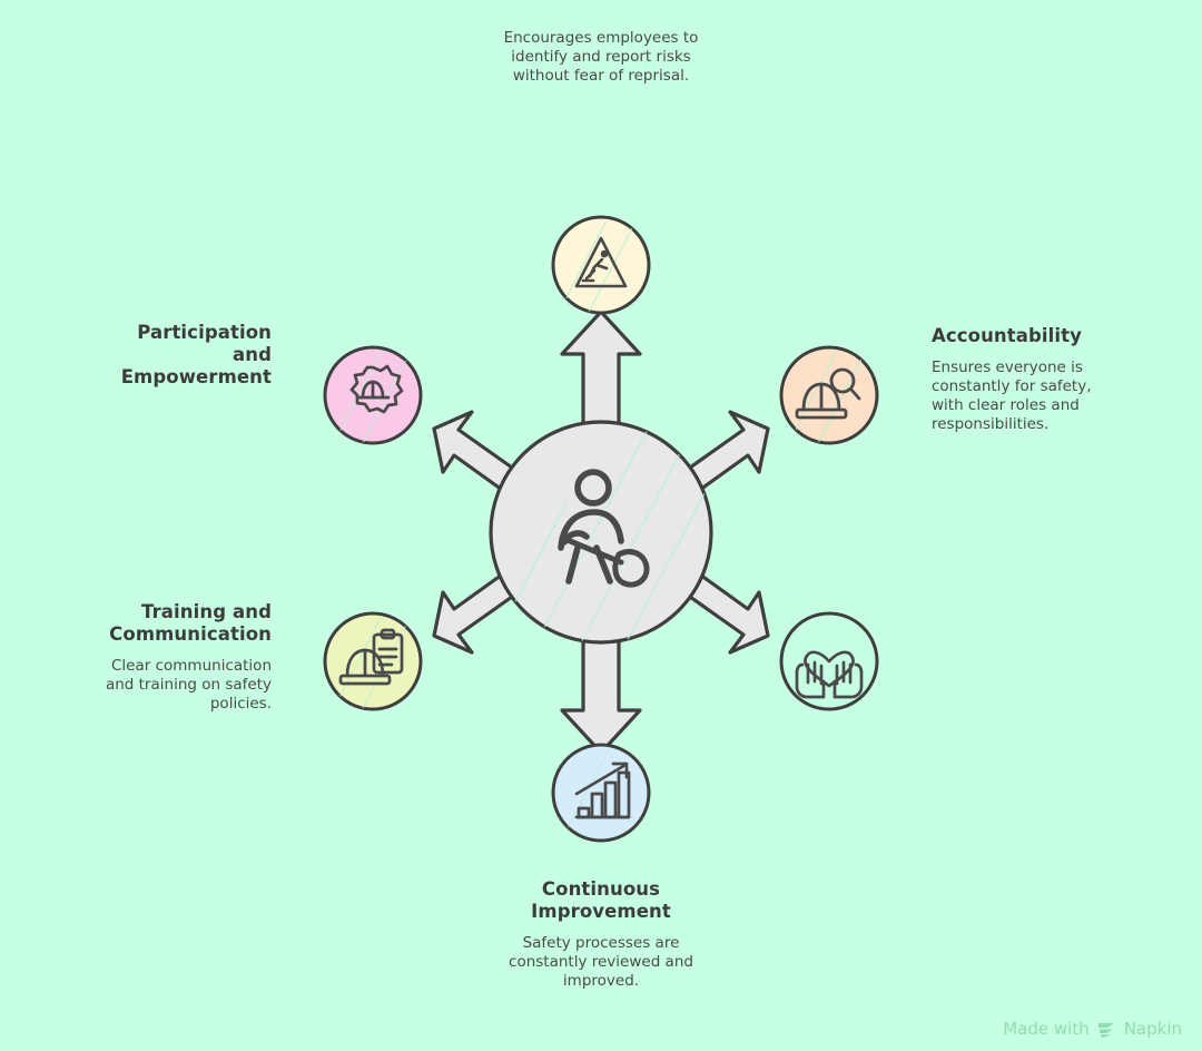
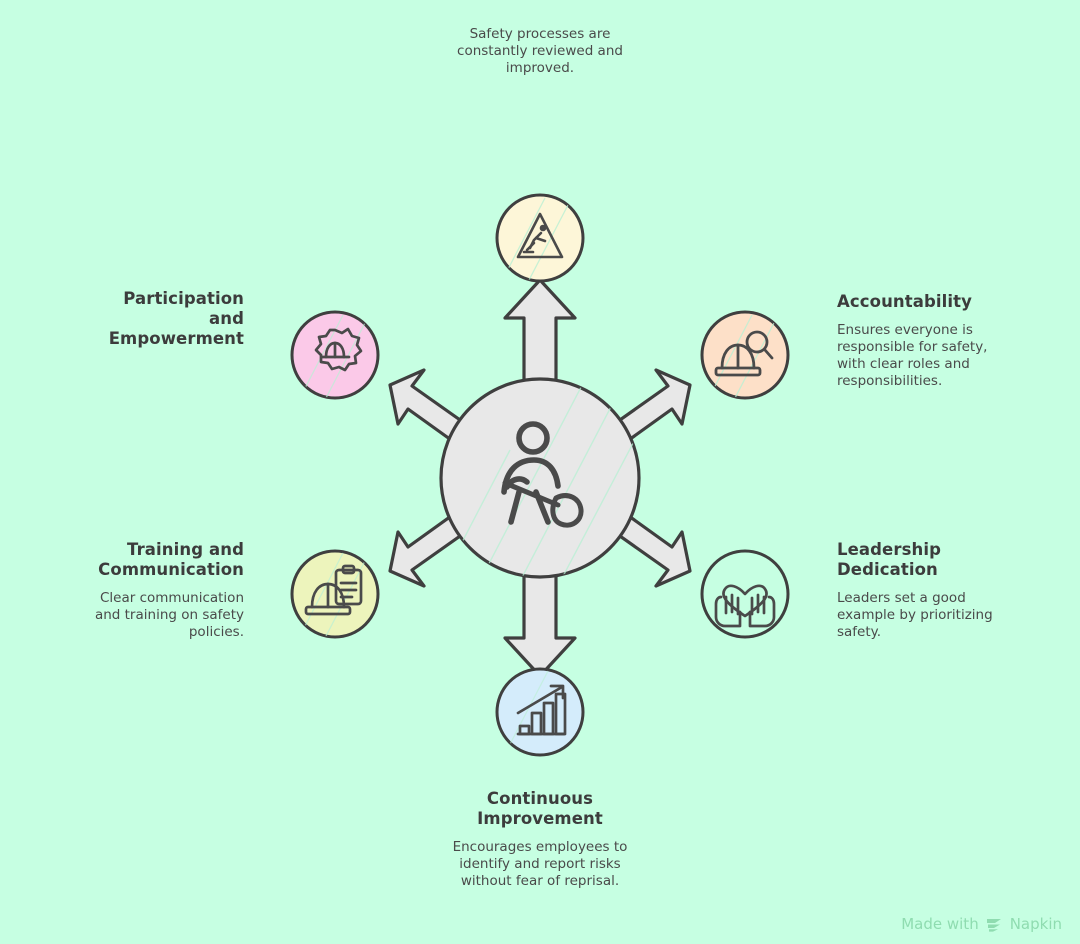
- Encourages employees to identify and report risks without fear of reprisal.
+ Safety processes are constantly reviewed and improved.
  Accountability
- Ensures everyone is constantly for safety, with clear roles and responsibilities.
+ Ensures everyone is responsible for safety, with clear roles and responsibilities.
+ Leadership
+ Dedication
+ Leaders set a good example by prioritizing safety.
  Continuous
  Improvement
- Safety processes are constantly reviewed and improved.
+ Encourages employees to identify and report risks without fear of reprisal.
  Training and
  Communication
  Clear communication and training on safety policies.
  Participation
  and
  Empowerment
  Made with
  Napkin
